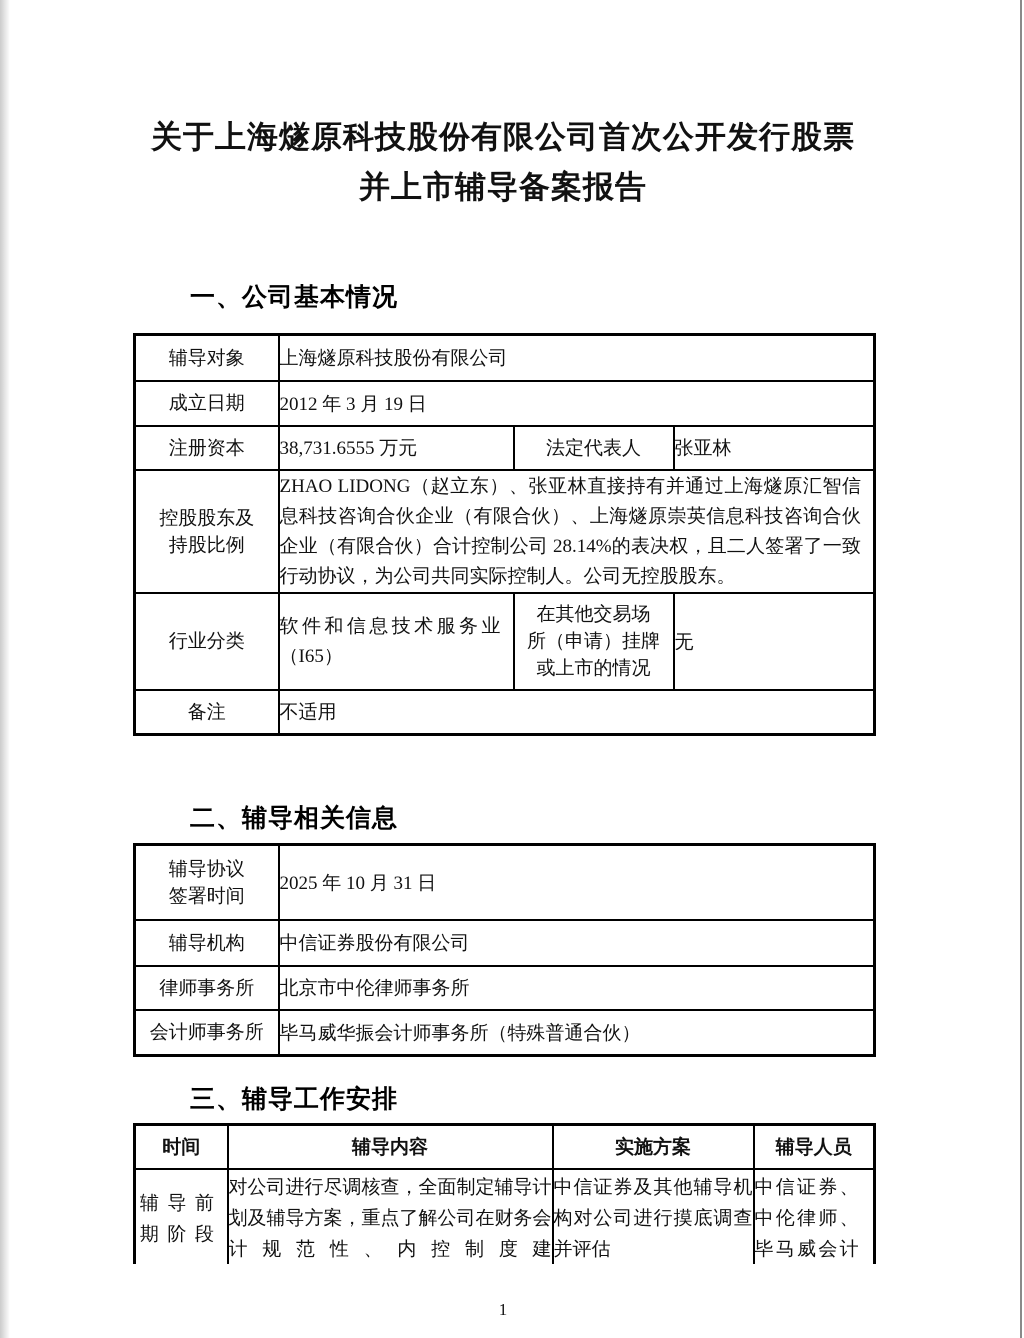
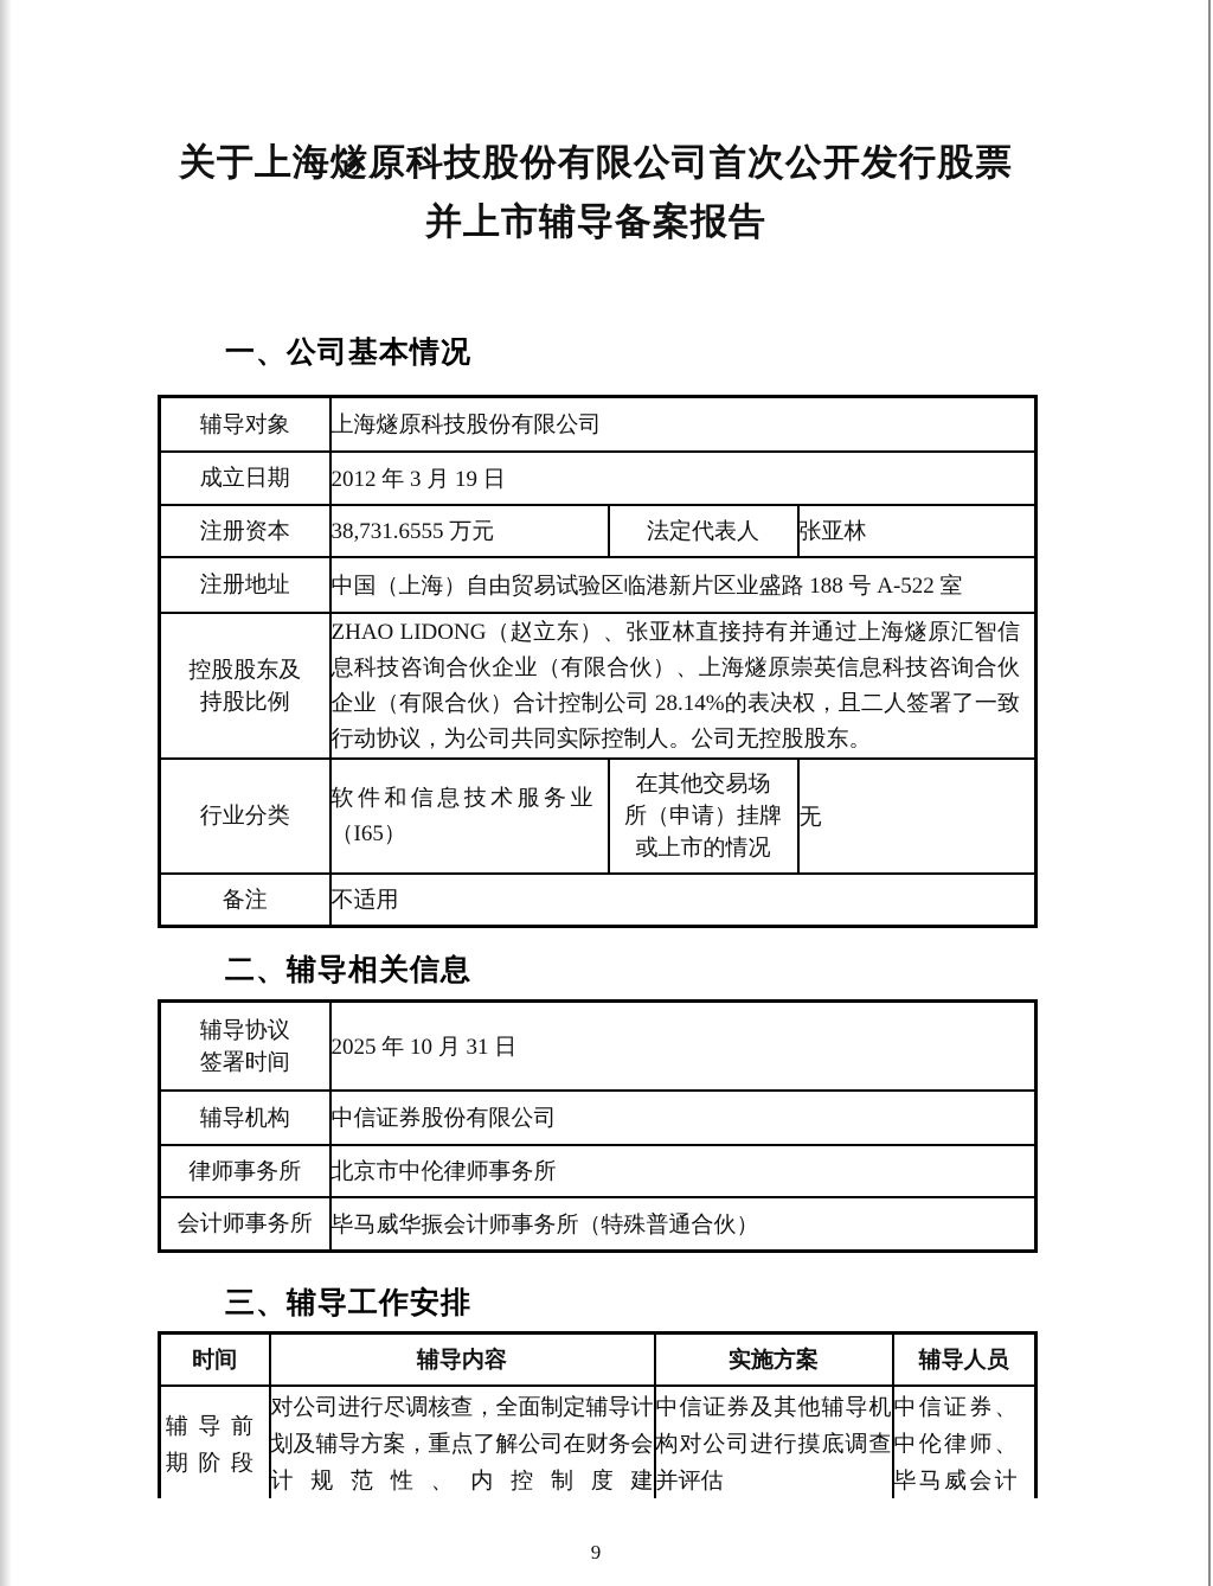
  关于上海燧原科技股份有限公司首次公开发行股票
  并上市辅导备案报告
  一、公司基本情况
  辅导对象	上海燧原科技股份有限公司
  成立日期	2012 年 3 月 19 日
  注册资本	38,731.6555 万元	法定代表人	张亚林
+ 注册地址	中国（上海）自由贸易试验区临港新片区业盛路 188 号 A-522 室
  控股股东及 持股比例	ZHAO LIDONG（赵立东）、张亚林直接持有并通过上海燧原汇智信息科技咨询合伙企业（有限合伙）、上海燧原崇英信息科技咨询合伙企业（有限合伙）合计控制公司 28.14%的表决权，且二人签署了一致行动协议，为公司共同实际控制人。公司无控股股东。
  行业分类	软件和信息技术服务业（I65）	在其他交易场 所（申请）挂牌 或上市的情况	无
  备注	不适用
  二、辅导相关信息
  辅导协议 签署时间	2025 年 10 月 31 日
  辅导机构	中信证券股份有限公司
  律师事务所	北京市中伦律师事务所
  会计师事务所	毕马威华振会计师事务所（特殊普通合伙）
  三、辅导工作安排
  时间	辅导内容	实施方案	辅导人员
  辅导前 期阶段	对公司进行尽调核查，全面制定辅导计划及辅导方案，重点了解公司在财务会计规范性、内控制度建	中信证券及其他辅导机构对公司进行摸底调查并评估	中信证券、 中伦律师、 毕马威会计
- 1
+ 9
